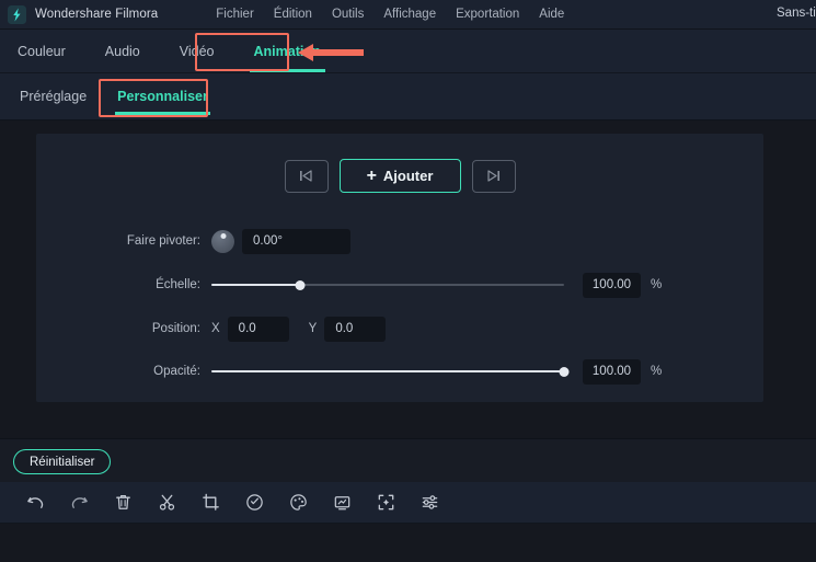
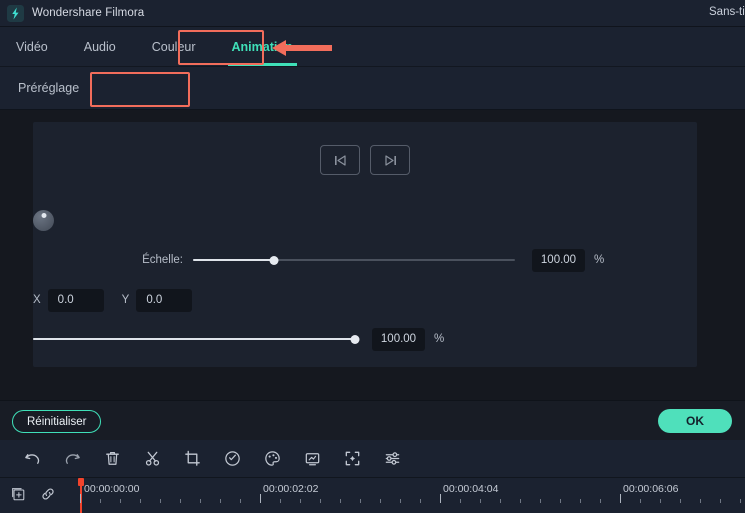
  Wondershare Filmora
- Fichier
- Édition
- Outils
- Affichage
- Exportation
- Aide
  Sans-ti
- Couleur
+ Vidéo
  Audio
- Vidéo
+ Couleur
  Préréglage
- Personnaliser
- +
- Ajouter
- Faire pivoter:
- 0.00°
  Échelle:
  100.00
  %
- Position:
  X
  0.0
  Y
  0.0
- Opacité:
  100.00
  %
  Réinitialiser
+ OK
+ 00:00:00:00
+ 00:00:02:02
+ 00:00:04:04
+ 00:00:06:06
